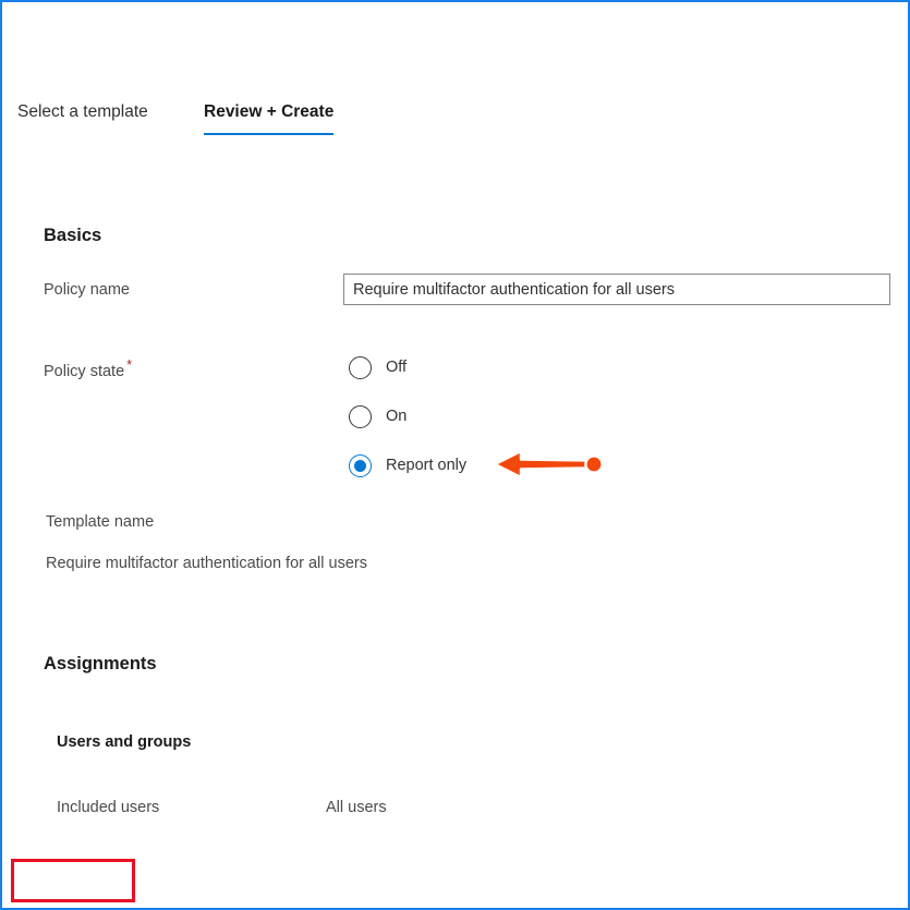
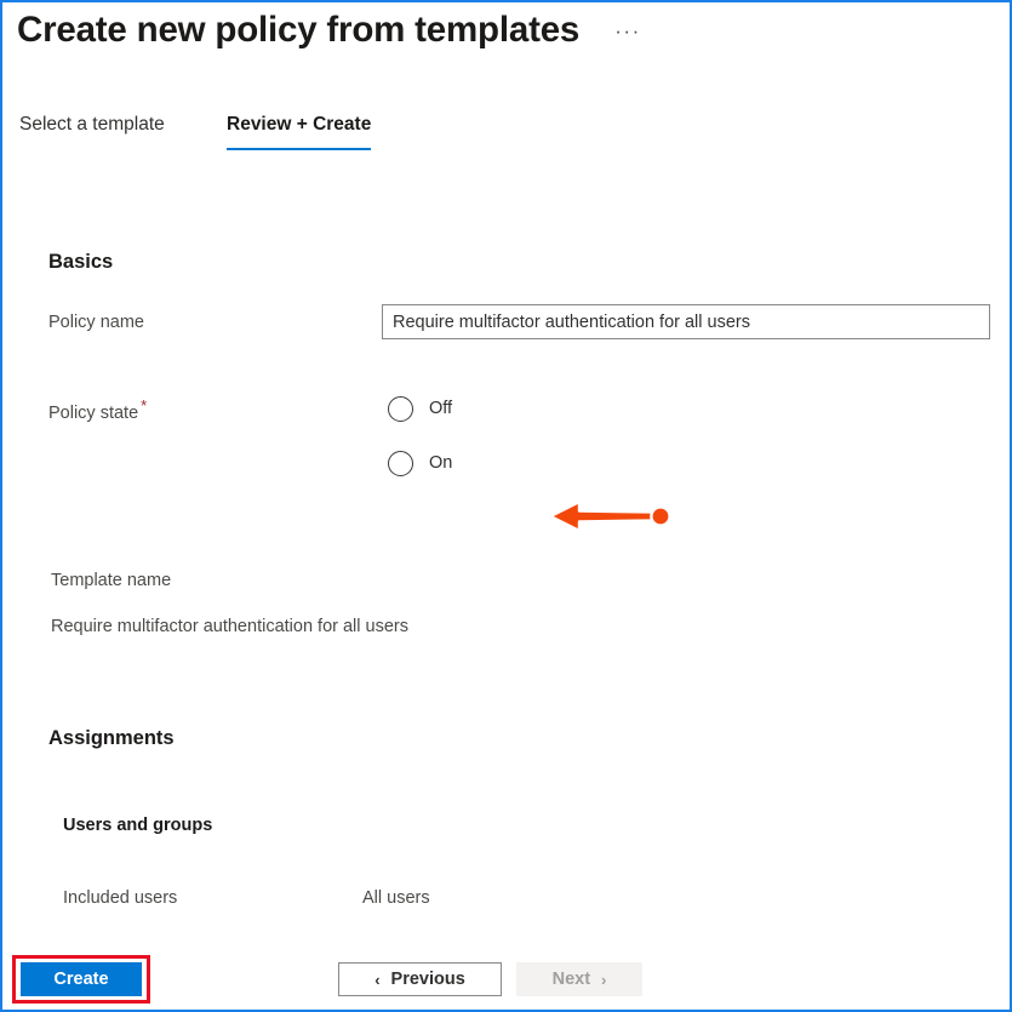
+ Create new policy from templates
+ ···
  Select a template
  Review + Create
  Basics
  Policy name
  Require multifactor authentication for all users
  Policy state *
  Off
  On
- Report only
  Template name
  Require multifactor authentication for all users
  Assignments
  Users and groups
  Included users
  All users
+ Create
+ ‹
+ Previous
+ Next
+ ›
